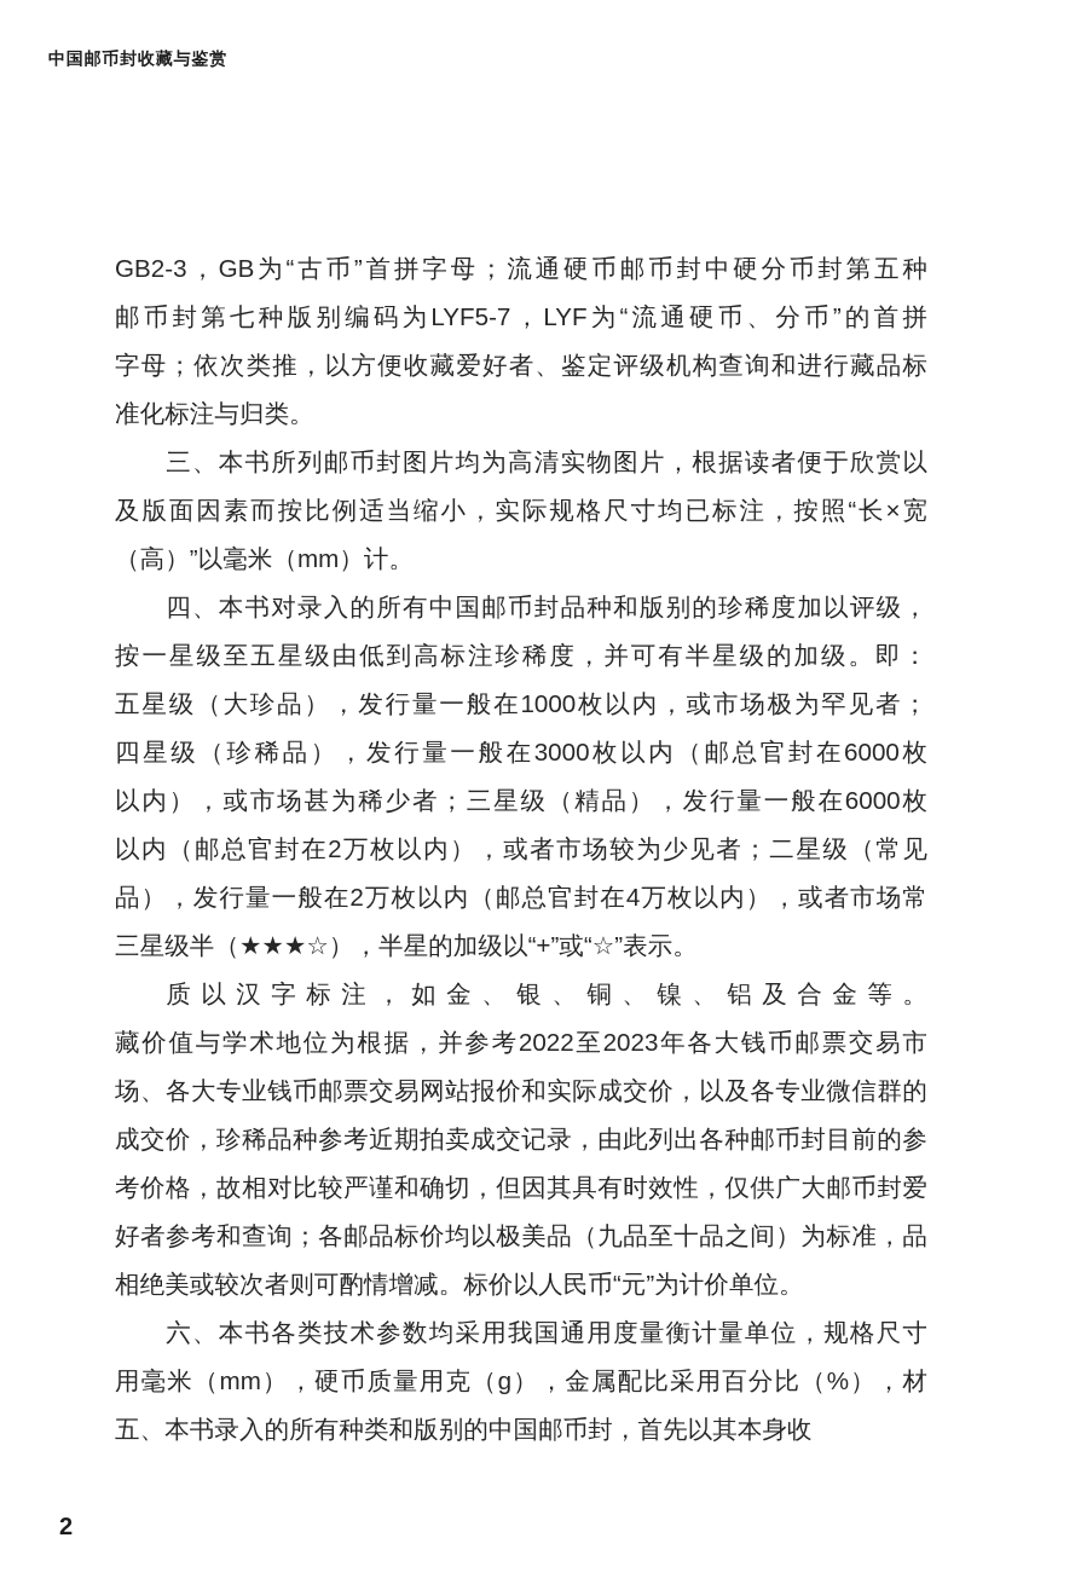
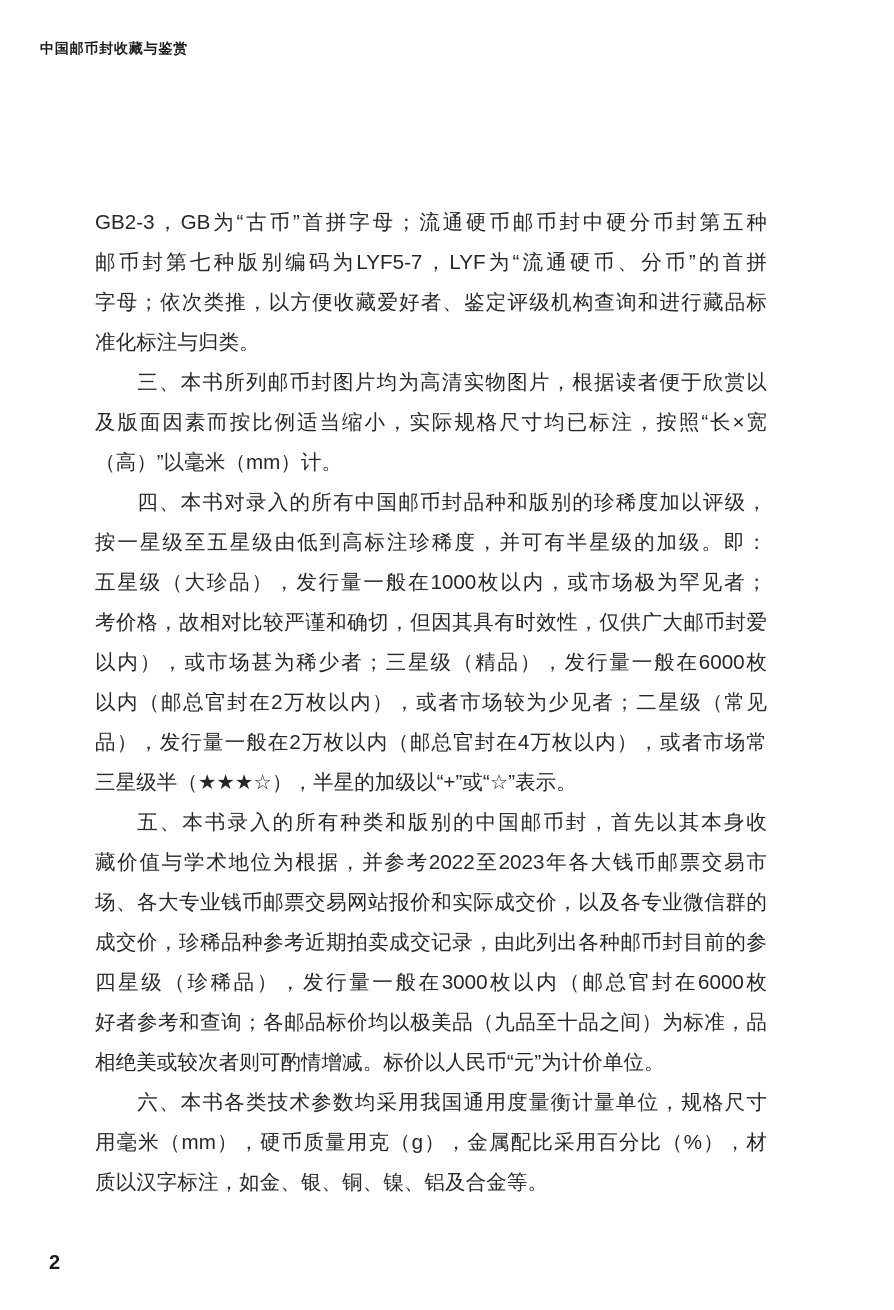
  中国邮币封收藏与鉴赏
  GB2-3，GB为“古币”首拼字母；流通硬币邮币封中硬分币封第五种
  邮币封第七种版别编码为LYF5-7，LYF为“流通硬币、分币”的首拼
  字母；依次类推，以方便收藏爱好者、鉴定评级机构查询和进行藏品标
  准化标注与归类。
  三、本书所列邮币封图片均为高清实物图片，根据读者便于欣赏以
  及版面因素而按比例适当缩小，实际规格尺寸均已标注，按照“长×宽
  （高）”以毫米（mm）计。
  四、本书对录入的所有中国邮币封品种和版别的珍稀度加以评级，
  按一星级至五星级由低到高标注珍稀度，并可有半星级的加级。即：
  五星级（大珍品），发行量一般在1000枚以内，或市场极为罕见者；
- 四星级（珍稀品），发行量一般在3000枚以内（邮总官封在6000枚
+ 考价格，故相对比较严谨和确切，但因其具有时效性，仅供广大邮币封爱
  以内），或市场甚为稀少者；三星级（精品），发行量一般在6000枚
  以内（邮总官封在2万枚以内），或者市场较为少见者；二星级（常见
  品），发行量一般在2万枚以内（邮总官封在4万枚以内），或者市场常
  三星级半（★★★☆），半星的加级以“+”或“☆”表示。
- 质以汉字标注，如金、银、铜、镍、铝及合金等。
+ 五、本书录入的所有种类和版别的中国邮币封，首先以其本身收
  藏价值与学术地位为根据，并参考2022至2023年各大钱币邮票交易市
  场、各大专业钱币邮票交易网站报价和实际成交价，以及各专业微信群的
  成交价，珍稀品种参考近期拍卖成交记录，由此列出各种邮币封目前的参
- 考价格，故相对比较严谨和确切，但因其具有时效性，仅供广大邮币封爱
+ 四星级（珍稀品），发行量一般在3000枚以内（邮总官封在6000枚
  好者参考和查询；各邮品标价均以极美品（九品至十品之间）为标准，品
  相绝美或较次者则可酌情增减。标价以人民币“元”为计价单位。
  六、本书各类技术参数均采用我国通用度量衡计量单位，规格尺寸
  用毫米（mm），硬币质量用克（g），金属配比采用百分比（%），材
- 五、本书录入的所有种类和版别的中国邮币封，首先以其本身收
+ 质以汉字标注，如金、银、铜、镍、铝及合金等。
  2
